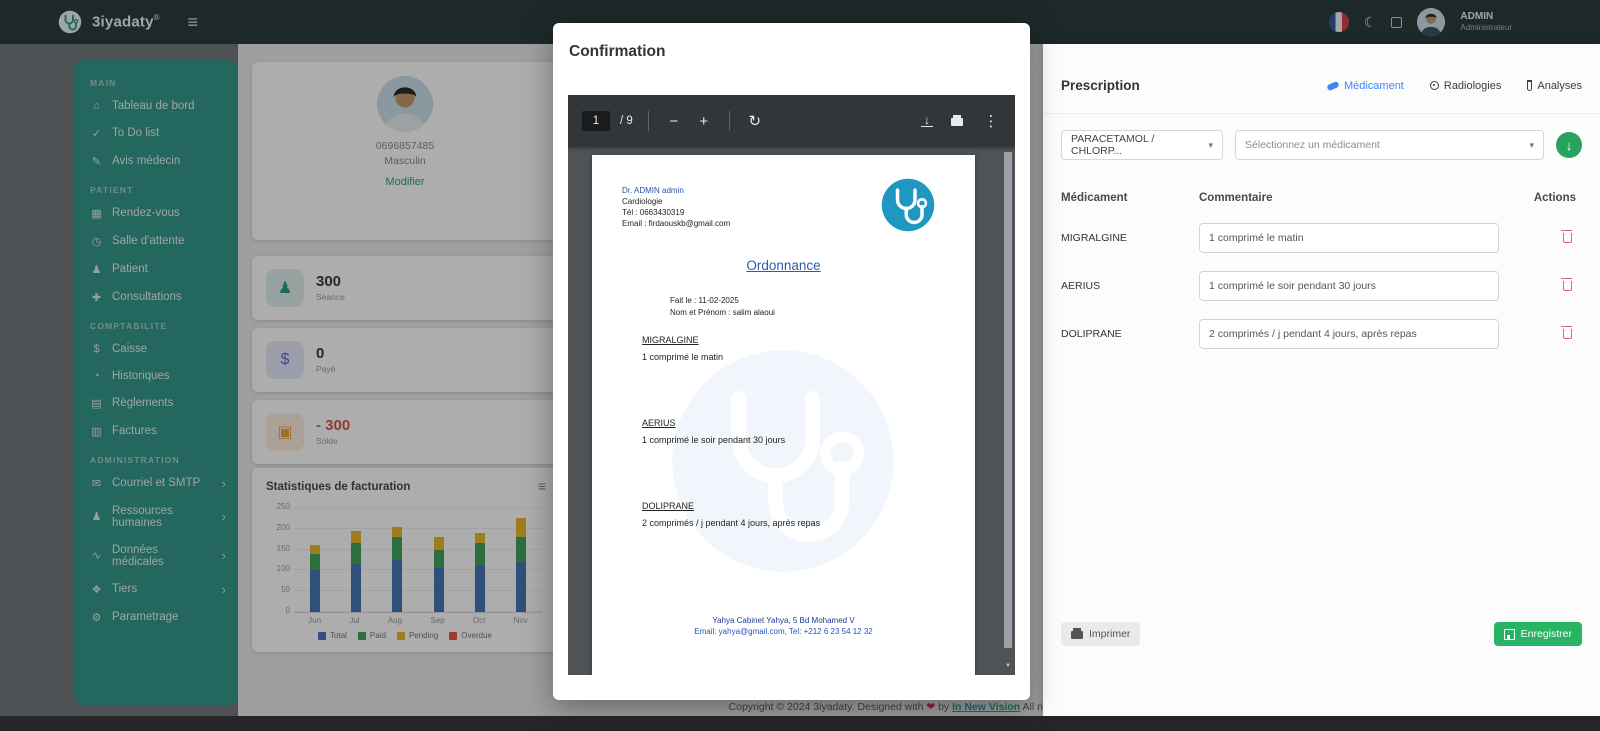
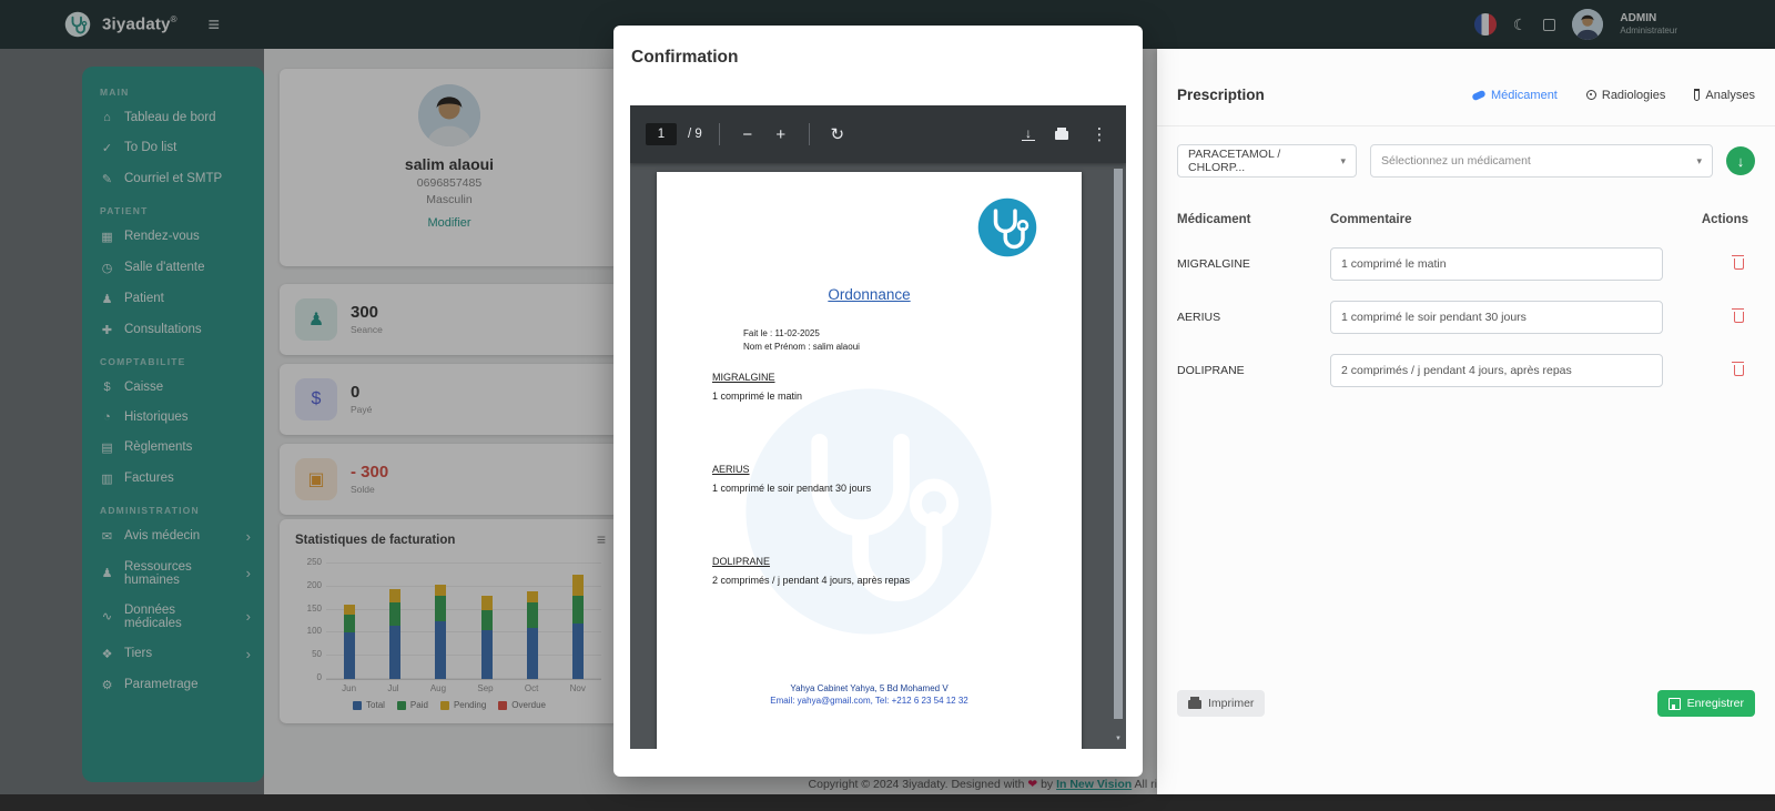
  3iyadaty®
  ≡
  ☾
  ADMIN
  Administrateur
  MAIN
  ⌂
  Tableau de bord
  ✓
  To Do list
  ✎
- Avis médecin
+ Courriel et SMTP
  PATIENT
  ▦
  Rendez-vous
  ◷
  Salle d'attente
  ♟
  Patient
  ✚
  Consultations
  COMPTABILITE
  $
  Caisse
  ◔
  Historiques
  ▤
  Règlements
  ▥
  Factures
  ADMINISTRATION
  ✉
- Courriel et SMTP
+ Avis médecin
  ›
  ♟
  Ressources humaines
  ›
  ∿
  Données médicales
  ›
  ❖
  Tiers
  ›
  ⚙
  Parametrage
+ salim alaoui
  0696857485
  Masculin
  Modifier
  ♟
  300
  Seance
  $
  0
  Payé
  ▣
  - 300
  Solde
  Statistiques de facturation
  ≡
  0
  50
  100
  150
  200
  250
  Jun
  Jul
  Aug
  Sep
  Oct
  Nov
  Total
  Paid
  Pending
  Overdue
  Copyright © 2024 3iyadaty. Designed with ❤ by In New Vision All ri
  Prescription
  Médicament
  Radiologies
  Analyses
  PARACETAMOL / CHLORP...
  ▾
  Sélectionnez un médicament
  ▾
  ↓
  Médicament
  Commentaire
  Actions
  MIGRALGINE
  1 comprimé le matin
  AERIUS
  1 comprimé le soir pendant 30 jours
  DOLIPRANE
  2 comprimés / j pendant 4 jours, après repas
  Imprimer
  Enregistrer
  Confirmation
  1
  / 9
  −
  +
  ↻
  ↓
  ⋮
- Dr. ADMIN admin
- Cardiologie
- Tél : 0663430319
- Email : firdaouskb@gmail.com
  Ordonnance
  Fait le : 11-02-2025
  Nom et Prénom : salim alaoui
  MIGRALGINE
  1 comprimé le matin
  AERIUS
  1 comprimé le soir pendant 30 jours
  DOLIPRANE
  2 comprimés / j pendant 4 jours, après repas
  Yahya Cabinet Yahya, 5 Bd Mohamed V
  Email: yahya@gmail.com, Tel: +212 6 23 54 12 32
